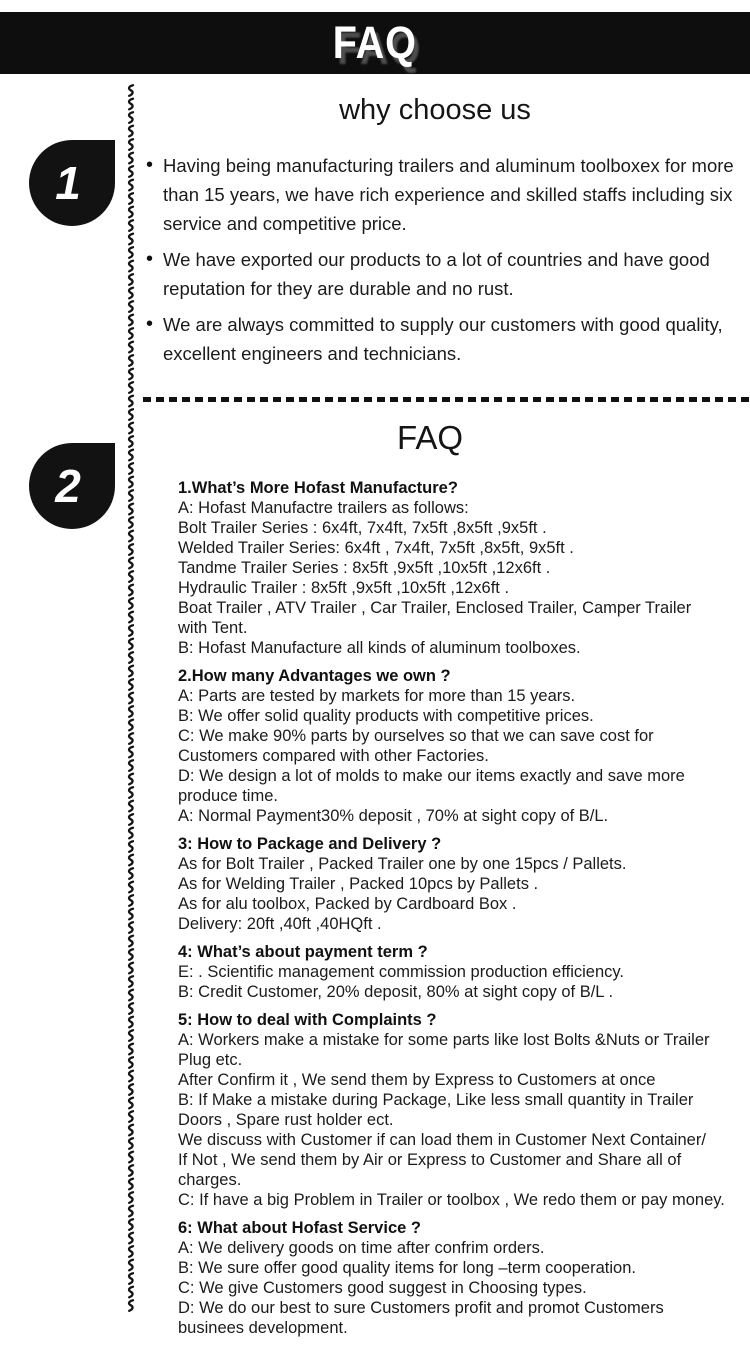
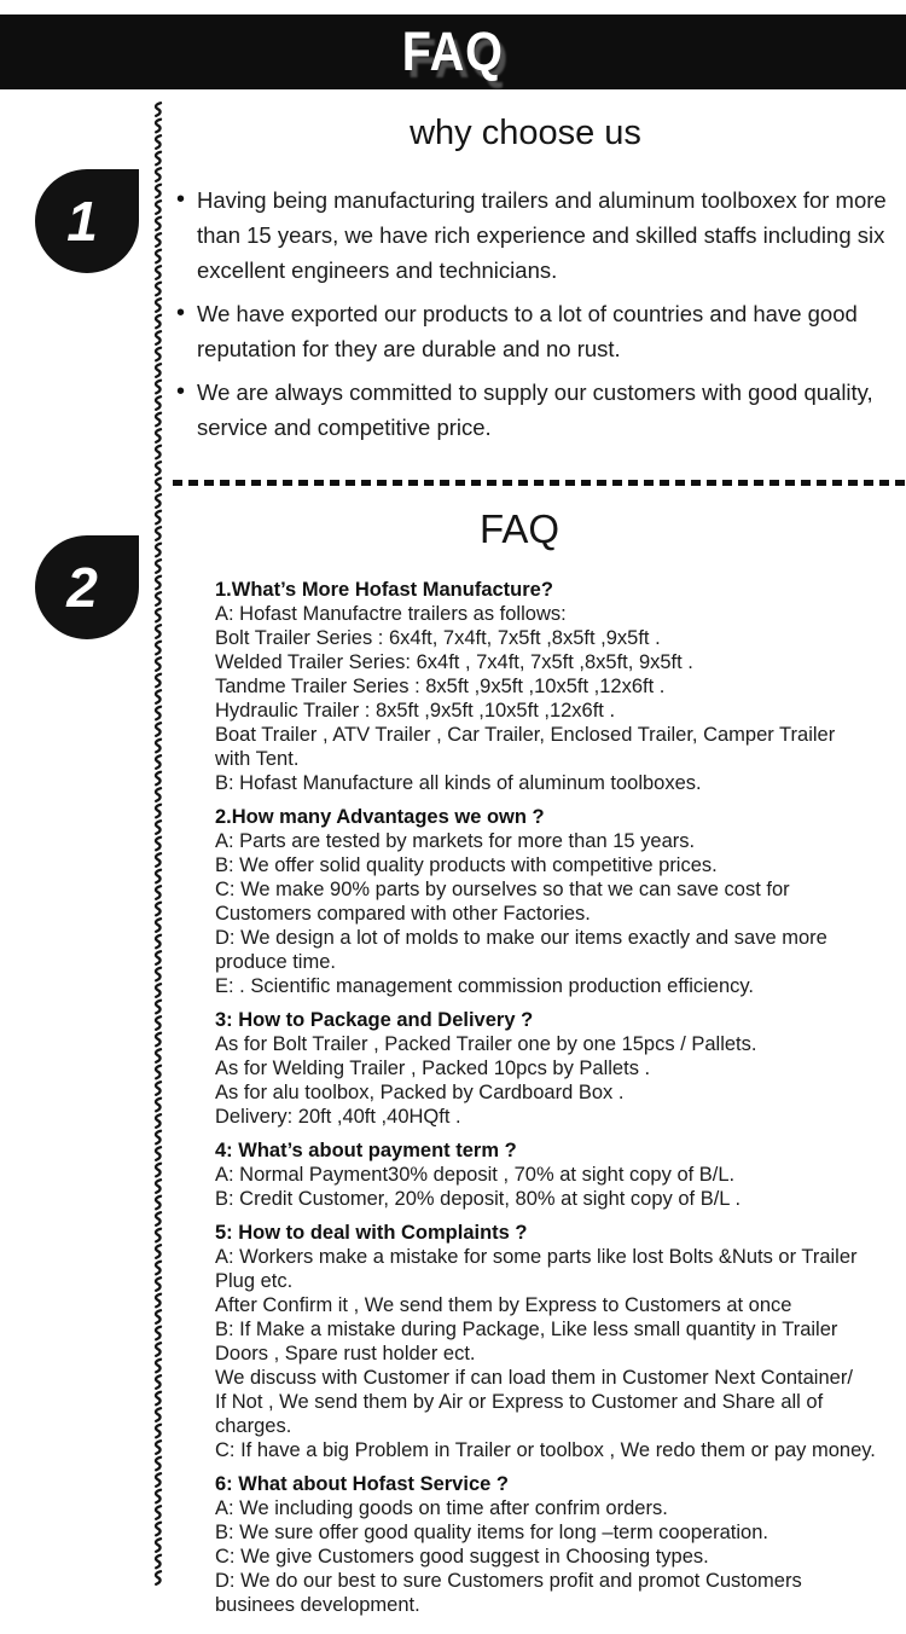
  FAQ
  1
  2
  why choose us
  •
  Having being manufacturing trailers and aluminum toolboxex for more
  than 15 years, we have rich experience and skilled staffs including six
- service and competitive price.
+ excellent engineers and technicians.
  •
  We have exported our products to a lot of countries and have good
  reputation for they are durable and no rust.
  •
  We are always committed to supply our customers with good quality,
- excellent engineers and technicians.
+ service and competitive price.
  FAQ
  1.What’s More Hofast Manufacture?
  A: Hofast Manufactre trailers as follows:
  Bolt Trailer Series : 6x4ft, 7x4ft, 7x5ft ,8x5ft ,9x5ft .
  Welded Trailer Series: 6x4ft , 7x4ft, 7x5ft ,8x5ft, 9x5ft .
  Tandme Trailer Series : 8x5ft ,9x5ft ,10x5ft ,12x6ft .
  Hydraulic Trailer : 8x5ft ,9x5ft ,10x5ft ,12x6ft .
  Boat Trailer , ATV Trailer , Car Trailer, Enclosed Trailer, Camper Trailer
  with Tent.
  B: Hofast Manufacture all kinds of aluminum toolboxes.
  2.How many Advantages we own ?
  A: Parts are tested by markets for more than 15 years.
  B: We offer solid quality products with competitive prices.
  C: We make 90% parts by ourselves so that we can save cost for
  Customers compared with other Factories.
  D: We design a lot of molds to make our items exactly and save more
  produce time.
- A: Normal Payment30% deposit , 70% at sight copy of B/L.
+ E: . Scientific management commission production efficiency.
  3: How to Package and Delivery ?
  As for Bolt Trailer , Packed Trailer one by one 15pcs / Pallets.
  As for Welding Trailer , Packed 10pcs by Pallets .
  As for alu toolbox, Packed by Cardboard Box .
  Delivery: 20ft ,40ft ,40HQft .
  4: What’s about payment term ?
- E: . Scientific management commission production efficiency.
+ A: Normal Payment30% deposit , 70% at sight copy of B/L.
  B: Credit Customer, 20% deposit, 80% at sight copy of B/L .
  5: How to deal with Complaints ?
  A: Workers make a mistake for some parts like lost Bolts &Nuts or Trailer
  Plug etc.
  After Confirm it , We send them by Express to Customers at once
  B: If Make a mistake during Package, Like less small quantity in Trailer
  Doors , Spare rust holder ect.
  We discuss with Customer if can load them in Customer Next Container/
  If Not , We send them by Air or Express to Customer and Share all of
  charges.
  C: If have a big Problem in Trailer or toolbox , We redo them or pay money.
  6: What about Hofast Service ?
- A: We delivery goods on time after confrim orders.
+ A: We including goods on time after confrim orders.
  B: We sure offer good quality items for long –term cooperation.
  C: We give Customers good suggest in Choosing types.
  D: We do our best to sure Customers profit and promot Customers
  businees development.
